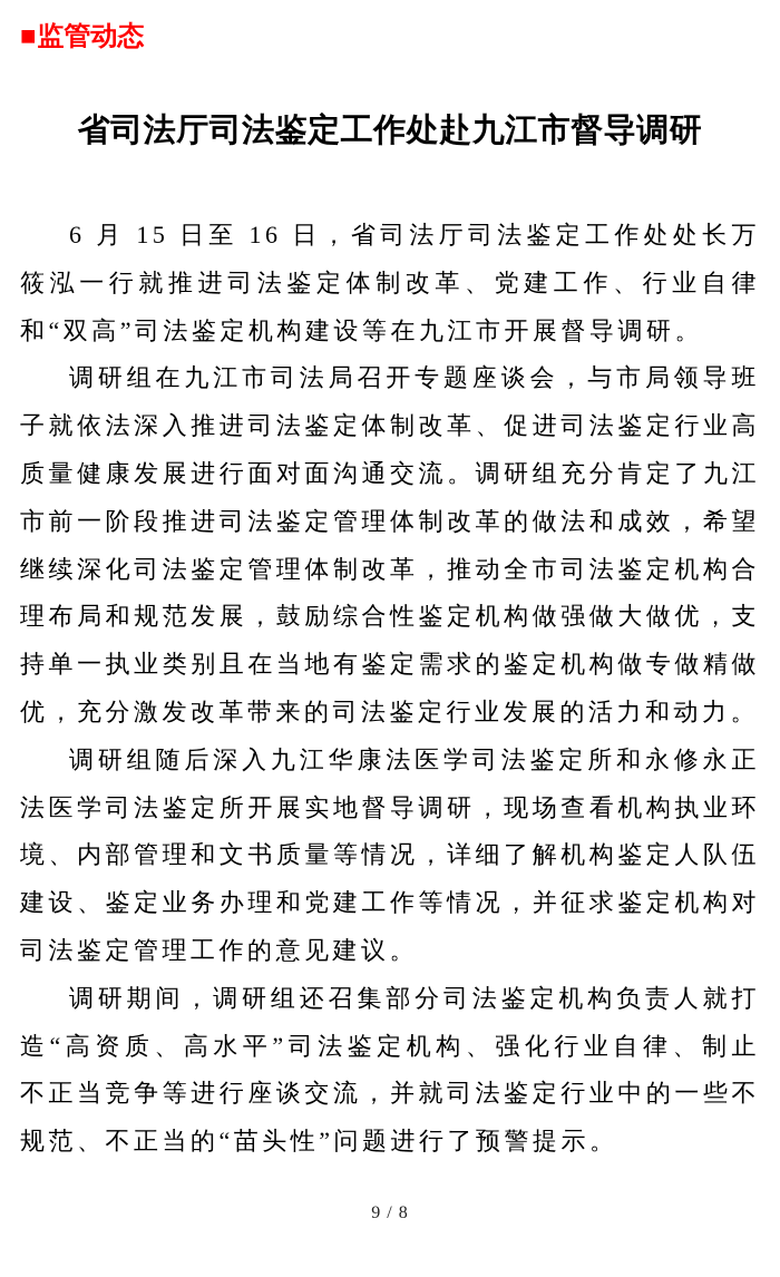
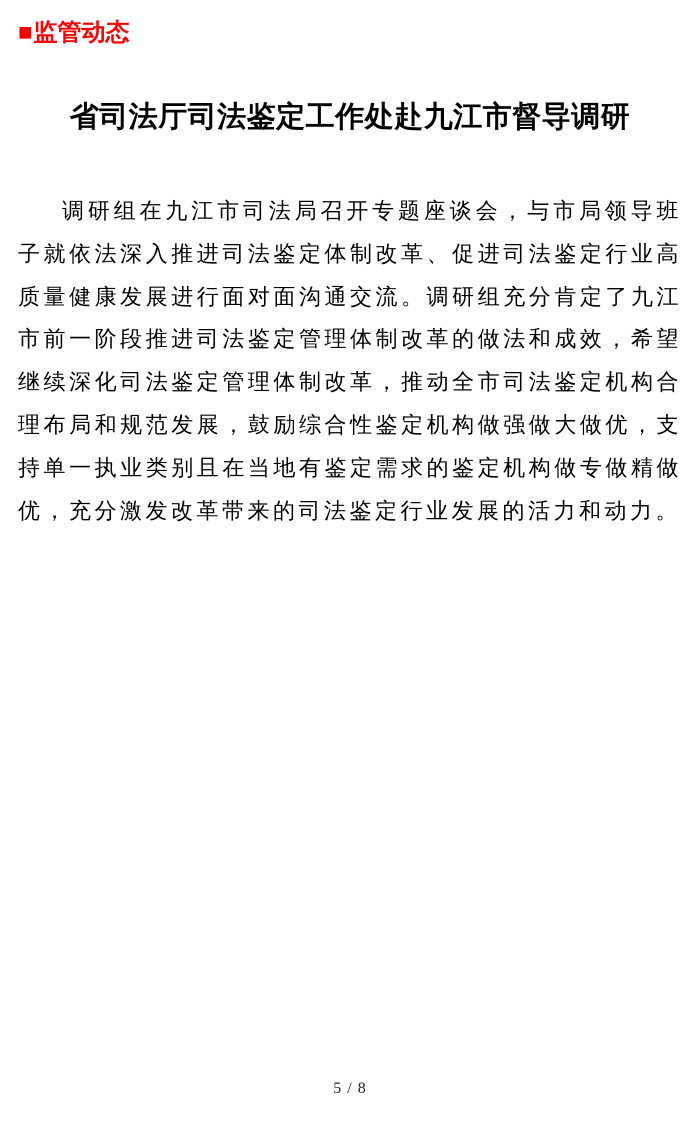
  ■监管动态
  省司法厅司法鉴定工作处赴九江市督导调研
- 6 月 15 日至 16 日，省司法厅司法鉴定工作处处长万筱泓一行就推进司法鉴定体制改革、党建工作、行业自律和“双高”司法鉴定机构建设等在九江市开展督导调研。
  调研组在九江市司法局召开专题座谈会，与市局领导班子就依法深入推进司法鉴定体制改革、促进司法鉴定行业高质量健康发展进行面对面沟通交流。调研组充分肯定了九江市前一阶段推进司法鉴定管理体制改革的做法和成效，希望继续深化司法鉴定管理体制改革，推动全市司法鉴定机构合理布局和规范发展，鼓励综合性鉴定机构做强做大做优，支持单一执业类别且在当地有鉴定需求的鉴定机构做专做精做优，充分激发改革带来的司法鉴定行业发展的活力和动力。
- 调研组随后深入九江华康法医学司法鉴定所和永修永正法医学司法鉴定所开展实地督导调研，现场查看机构执业环境、内部管理和文书质量等情况，详细了解机构鉴定人队伍建设、鉴定业务办理和党建工作等情况，并征求鉴定机构对司法鉴定管理工作的意见建议。
- 调研期间，调研组还召集部分司法鉴定机构负责人就打造“高资质、高水平”司法鉴定机构、强化行业自律、制止不正当竞争等进行座谈交流，并就司法鉴定行业中的一些不规范、不正当的“苗头性”问题进行了预警提示。
- 9 / 8
+ 5 / 8
